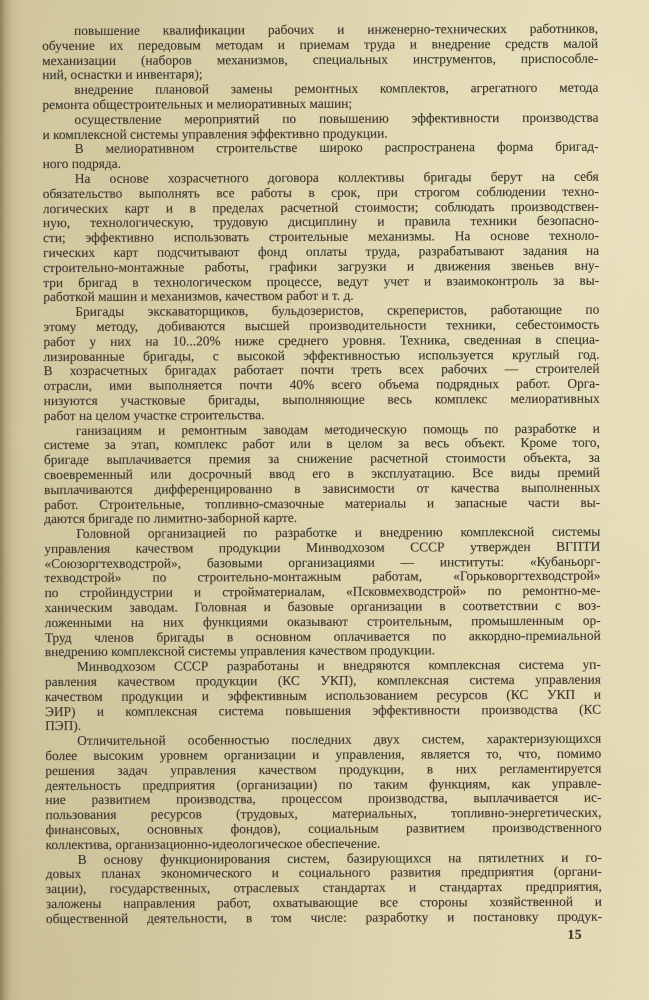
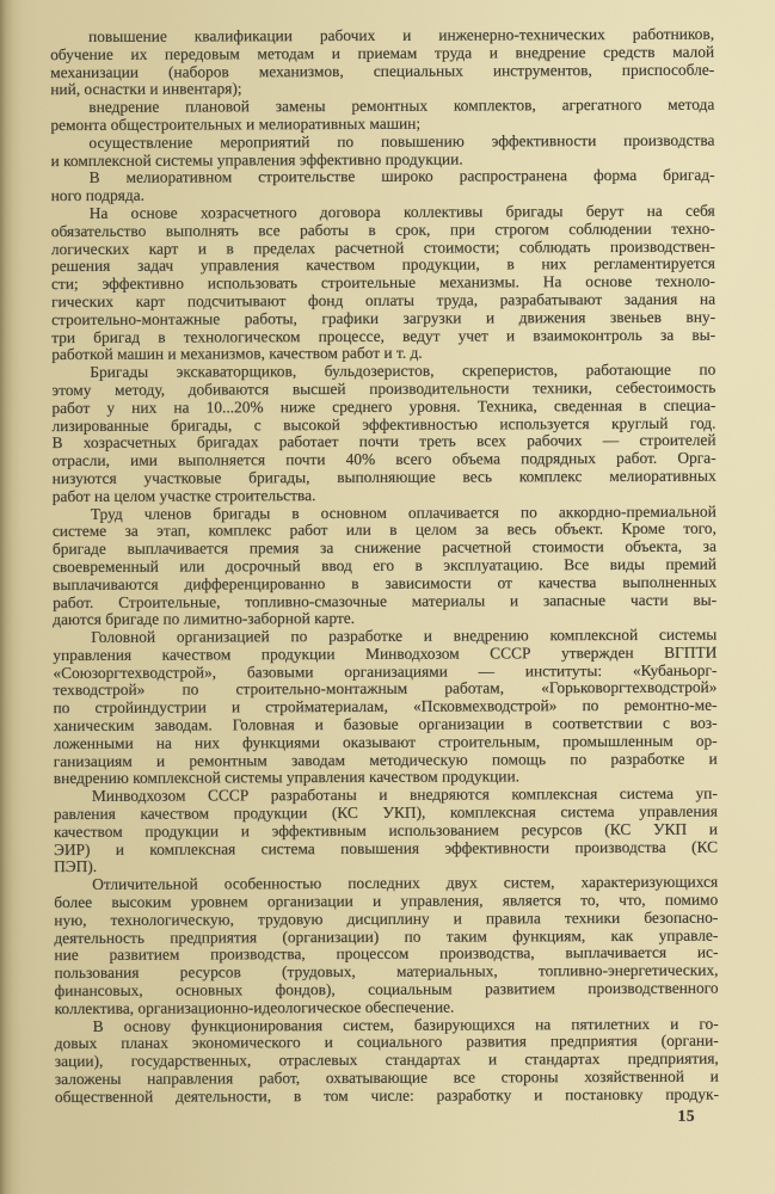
  повышение квалификации рабочих и инженерно-технических работников,
  обучение их передовым методам и приемам труда и внедрение средств малой
  механизации (наборов механизмов, специальных инструментов, приспособле-
  ний, оснастки и инвентаря);
  внедрение плановой замены ремонтных комплектов, агрегатного метода
  ремонта общестроительных и мелиоративных машин;
  осуществление мероприятий по повышению эффективности производства
  и комплексной системы управления эффективно продукции.
  В мелиоративном строительстве широко распространена форма бригад-
  ного подряда.
  На основе хозрасчетного договора коллективы бригады берут на себя
  обязательство выполнять все работы в срок, при строгом соблюдении техно-
  логических карт и в пределах расчетной стоимости; соблюдать производствен-
- ную, технологическую, трудовую дисциплину и правила техники безопасно-
+ решения задач управления качеством продукции, в них регламентируется
  сти; эффективно использовать строительные механизмы. На основе техноло-
  гических карт подсчитывают фонд оплаты труда, разрабатывают задания на
  строительно-монтажные работы, графики загрузки и движения звеньев вну-
  три бригад в технологическом процессе, ведут учет и взаимоконтроль за вы-
  работкой машин и механизмов, качеством работ и т. д.
  Бригады экскаваторщиков, бульдозеристов, скреперистов, работающие по
  этому методу, добиваются высшей производительности техники, себестоимость
  работ у них на 10...20% ниже среднего уровня. Техника, сведенная в специа-
  лизированные бригады, с высокой эффективностью используется круглый год.
  В хозрасчетных бригадах работает почти треть всех рабочих — строителей
  отрасли, ими выполняется почти 40% всего объема подрядных работ. Орга-
  низуются участковые бригады, выполняющие весь комплекс мелиоративных
  работ на целом участке строительства.
- ганизациям и ремонтным заводам методическую помощь по разработке и
+ Труд членов бригады в основном оплачивается по аккордно-премиальной
  системе за этап, комплекс работ или в целом за весь объект. Кроме того,
  бригаде выплачивается премия за снижение расчетной стоимости объекта, за
  своевременный или досрочный ввод его в эксплуатацию. Все виды премий
  выплачиваются дифференцированно в зависимости от качества выполненных
  работ. Строительные, топливно-смазочные материалы и запасные части вы-
  даются бригаде по лимитно-заборной карте.
  Головной организацией по разработке и внедрению комплексной системы
  управления качеством продукции Минводхозом СССР утвержден ВГПТИ
  «Союзоргтехводстрой», базовыми организациями — институты: «Кубаньорг-
  техводстрой» по строительно-монтажным работам, «Горьковоргтехводстрой»
  по стройиндустрии и стройматериалам, «Псковмехводстрой» по ремонтно-ме-
  ханическим заводам. Головная и базовые организации в соответствии с воз-
  ложенными на них функциями оказывают строительным, промышленным ор-
- Труд членов бригады в основном оплачивается по аккордно-премиальной
+ ганизациям и ремонтным заводам методическую помощь по разработке и
  внедрению комплексной системы управления качеством продукции.
  Минводхозом СССР разработаны и внедряются комплексная система уп-
  равления качеством продукции (КС УКП), комплексная система управления
  качеством продукции и эффективным использованием ресурсов (КС УКП и
  ЭИР) и комплексная система повышения эффективности производства (КС
  ПЭП).
  Отличительной особенностью последних двух систем, характеризующихся
  более высоким уровнем организации и управления, является то, что, помимо
- решения задач управления качеством продукции, в них регламентируется
+ ную, технологическую, трудовую дисциплину и правила техники безопасно-
  деятельность предприятия (организации) по таким функциям, как управле-
  ние развитием производства, процессом производства, выплачивается ис-
  пользования ресурсов (трудовых, материальных, топливно-энергетических,
  финансовых, основных фондов), социальным развитием производственного
  коллектива, организационно-идеологическое обеспечение.
  В основу функционирования систем, базирующихся на пятилетних и го-
  довых планах экономического и социального развития предприятия (органи-
  зации), государственных, отраслевых стандартах и стандартах предприятия,
  заложены направления работ, охватывающие все стороны хозяйственной и
  общественной деятельности, в том числе: разработку и постановку продук-
  15
